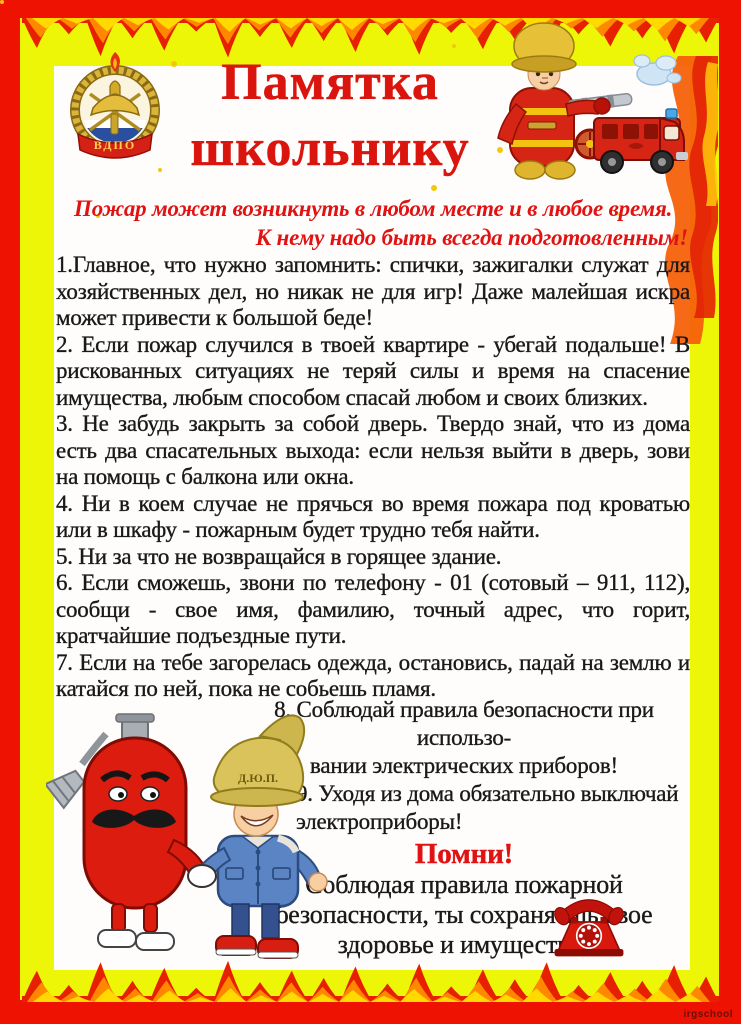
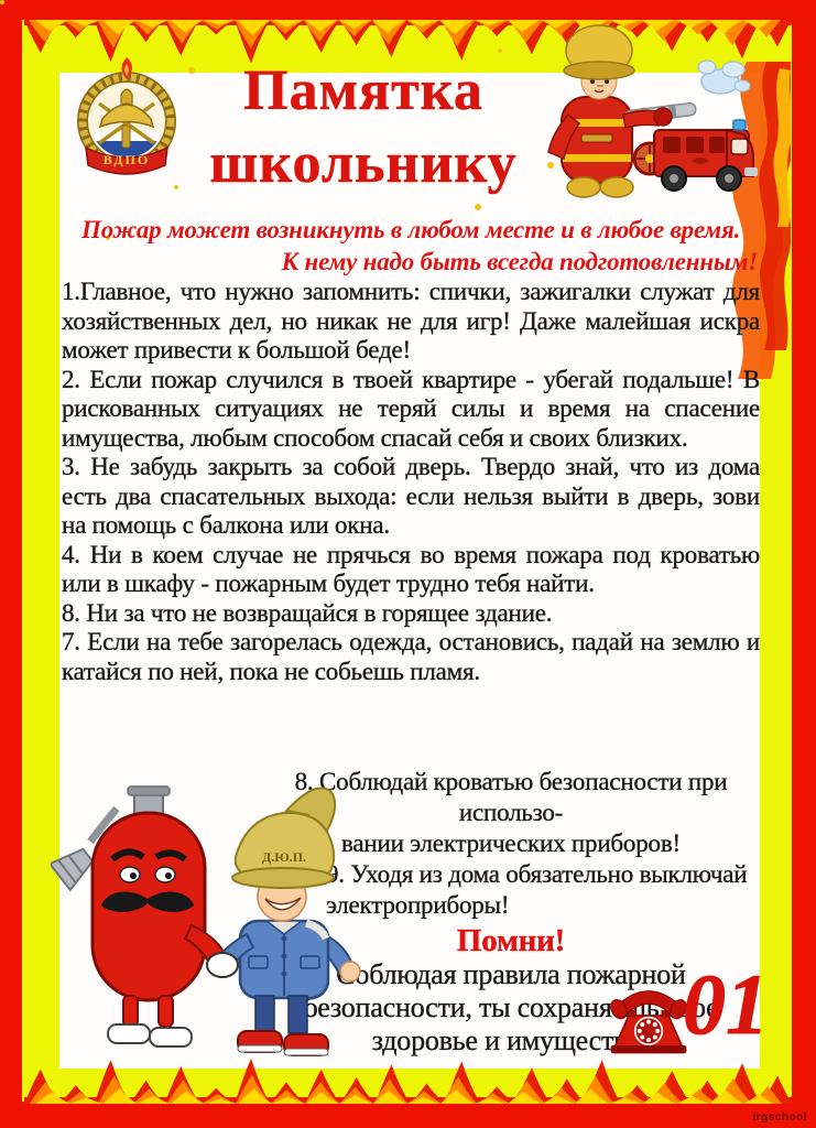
  ВДПО
  Памятка
  школьнику
  Пожар может возникнуть в любом месте и в любое время.
  К нему надо быть всегда подготовленным!
  1.Главное, что нужно запомнить: спички, зажигалки служат для хозяйственных дел, но никак не для игр! Даже малейшая искра может привести к большой беде!
- 2. Если пожар случился в твоей квартире - убегай подальше! В рискованных ситуациях не теряй силы и время на спасение имущества, любым способом спасай любом и своих близких.
+ 2. Если пожар случился в твоей квартире - убегай подальше! В рискованных ситуациях не теряй силы и время на спасение имущества, любым способом спасай себя и своих близких.
  3. Не забудь закрыть за собой дверь. Твердо знай, что из дома есть два спасательных выхода: если нельзя выйти в дверь, зови на помощь с балкона или окна.
  4. Ни в коем случае не прячься во время пожара под кроватью или в шкафу - пожарным будет трудно тебя найти.
- 5. Ни за что не возвращайся в горящее здание.
+ 8. Ни за что не возвращайся в горящее здание.
- 6. Если сможешь, звони по телефону - 01 (сотовый – 911, 112), сообщи - свое имя, фамилию, точный адрес, что горит, кратчайшие подъездные пути.
  7. Если на тебе загорелась одежда, остановись, падай на землю и катайся по ней, пока не собьешь пламя.
  Д.Ю.П.
- 8. Соблюдай правила безопасности при использо-
+ 8. Соблюдай кроватью безопасности при использо-
  вании электрических приборов!
  9. Уходя из дома обязательно выключай
  электроприборы!
  Помни!
  облюдая правила пожарной
  безопасности, ты сохраняьое
  здоровье и имущест
+ 01
  irgschool
